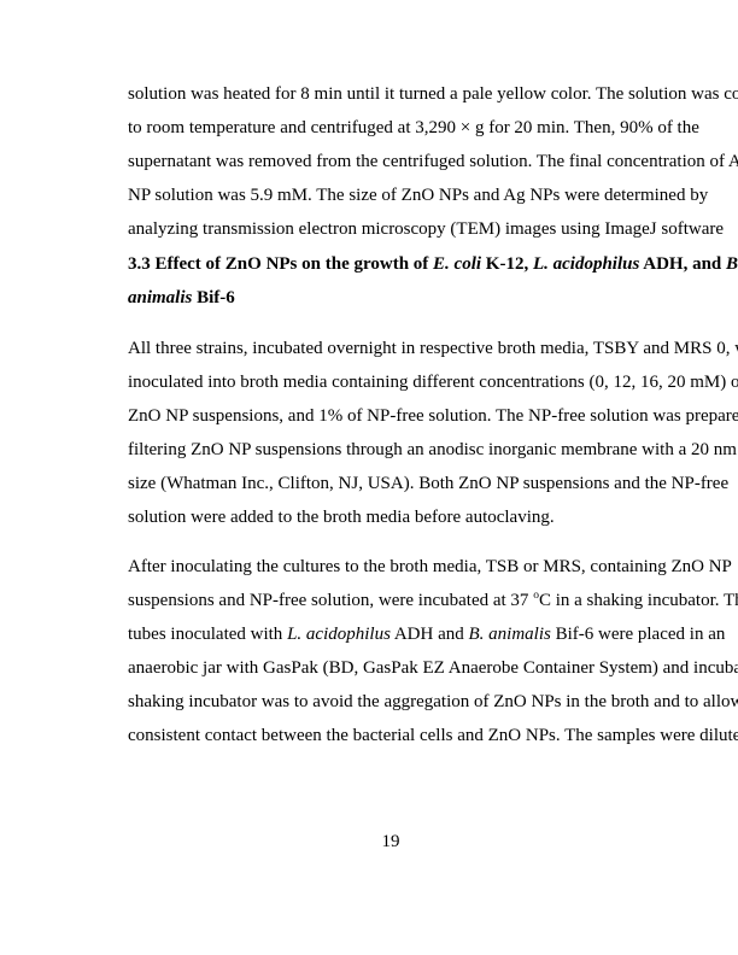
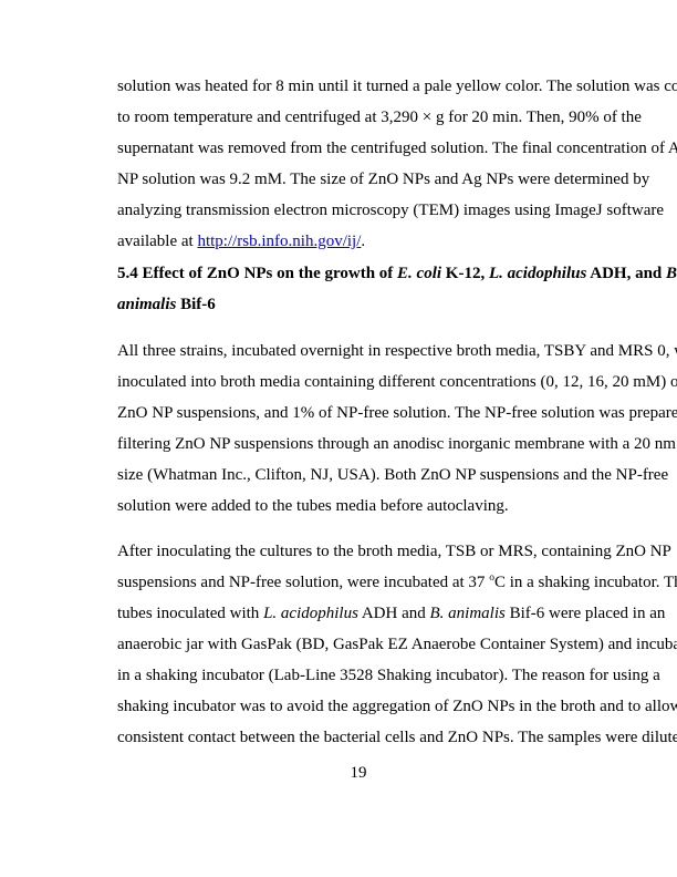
  solution was heated for 8 min until it turned a pale yellow color. The solution was co
  to room temperature and centrifuged at 3,290 × g for 20 min. Then, 90% of the
  supernatant was removed from the centrifuged solution. The final concentration of A
- NP solution was 5.9 mM. The size of ZnO NPs and Ag NPs were determined by
+ NP solution was 9.2 mM. The size of ZnO NPs and Ag NPs were determined by
  analyzing transmission electron microscopy (TEM) images using ImageJ software
+ available at http://rsb.info.nih.gov/ij/.
- 3.3 Effect of ZnO NPs on the growth of E. coli K-12, L. acidophilus ADH, and B
+ 5.4 Effect of ZnO NPs on the growth of E. coli K-12, L. acidophilus ADH, and B
  animalis Bif-6
  All three strains, incubated overnight in respective broth media, TSBY and MRS 0,
  inoculated into broth media containing different concentrations (0, 12, 16, 20 mM) o
  ZnO NP suspensions, and 1% of NP-free solution. The NP-free solution was prepare
  filtering ZnO NP suspensions through an anodisc inorganic membrane with a 20 nm
  size (Whatman Inc., Clifton, NJ, USA). Both ZnO NP suspensions and the NP-free
- solution were added to the broth media before autoclaving.
+ solution were added to the tubes media before autoclaving.
  After inoculating the cultures to the broth media, TSB or MRS, containing ZnO NP
  suspensions and NP-free solution, were incubated at 37 oC in a shaking incubator. T
  tubes inoculated with L. acidophilus ADH and B. animalis Bif-6 were placed in an
  anaerobic jar with GasPak (BD, GasPak EZ Anaerobe Container System) and incub
+ in a shaking incubator (Lab-Line 3528 Shaking incubator). The reason for using a
  shaking incubator was to avoid the aggregation of ZnO NPs in the broth and to allow
  consistent contact between the bacterial cells and ZnO NPs. The samples were dilute
  19
